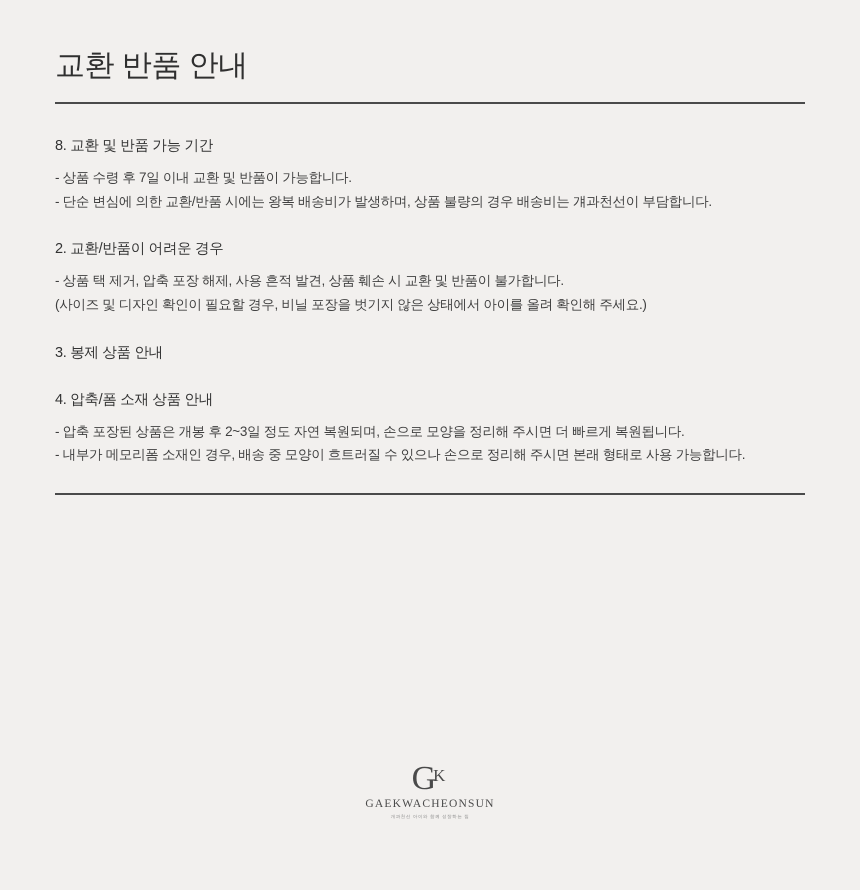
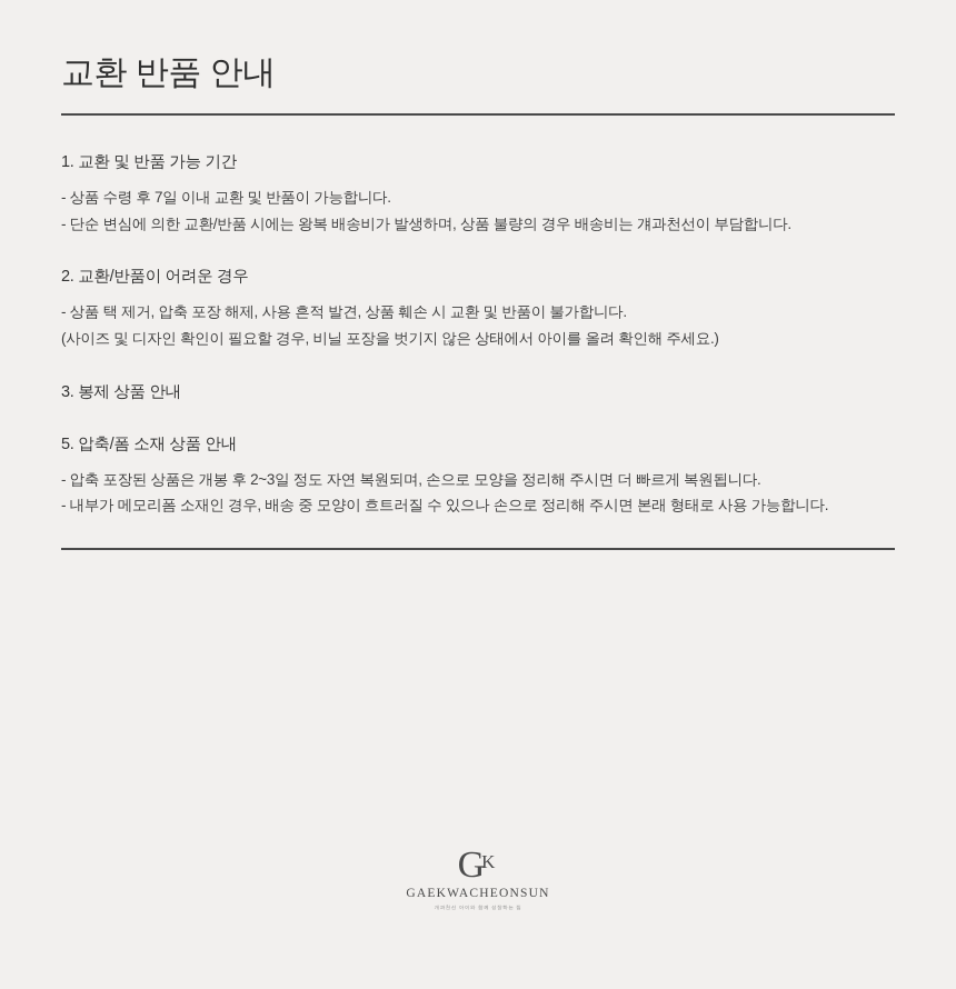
  교환 반품 안내
- 8. 교환 및 반품 가능 기간
+ 1. 교환 및 반품 가능 기간
  - 상품 수령 후 7일 이내 교환 및 반품이 가능합니다.
  - 단순 변심에 의한 교환/반품 시에는 왕복 배송비가 발생하며, 상품 불량의 경우 배송비는 걔과천선이 부담합니다.
  2. 교환/반품이 어려운 경우
  - 상품 택 제거, 압축 포장 해제, 사용 흔적 발견, 상품 훼손 시 교환 및 반품이 불가합니다.
  (사이즈 및 디자인 확인이 필요할 경우, 비닐 포장을 벗기지 않은 상태에서 아이를 올려 확인해 주세요.)
  3. 봉제 상품 안내
- 4. 압축/폼 소재 상품 안내
+ 5. 압축/폼 소재 상품 안내
  - 압축 포장된 상품은 개봉 후 2~3일 정도 자연 복원되며, 손으로 모양을 정리해 주시면 더 빠르게 복원됩니다.
  - 내부가 메모리폼 소재인 경우, 배송 중 모양이 흐트러질 수 있으나 손으로 정리해 주시면 본래 형태로 사용 가능합니다.
  GK
  GAEKWACHEONSUN
